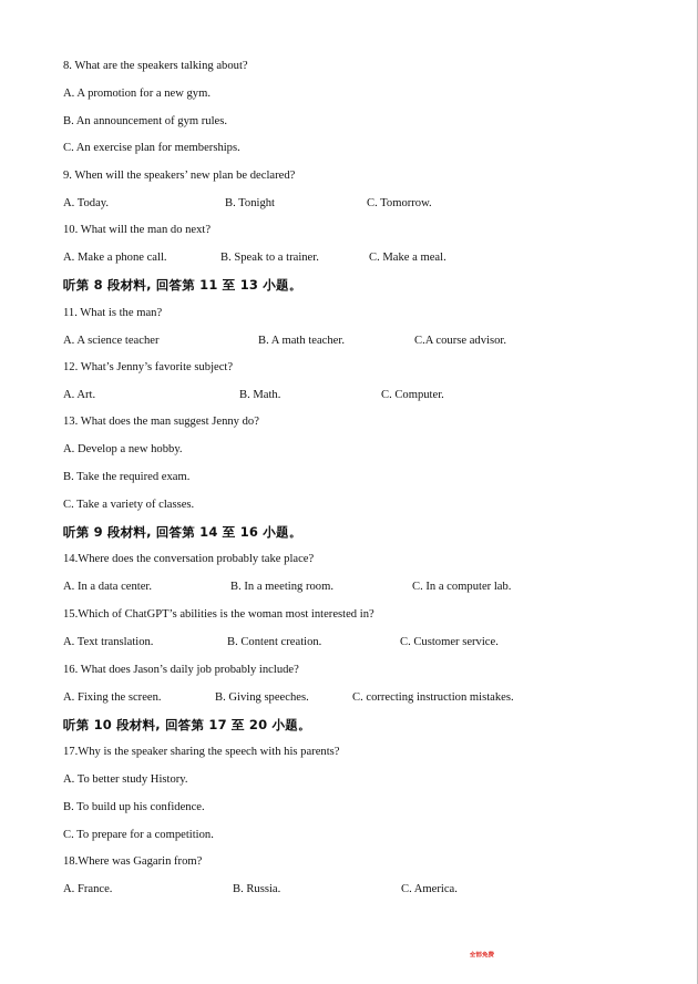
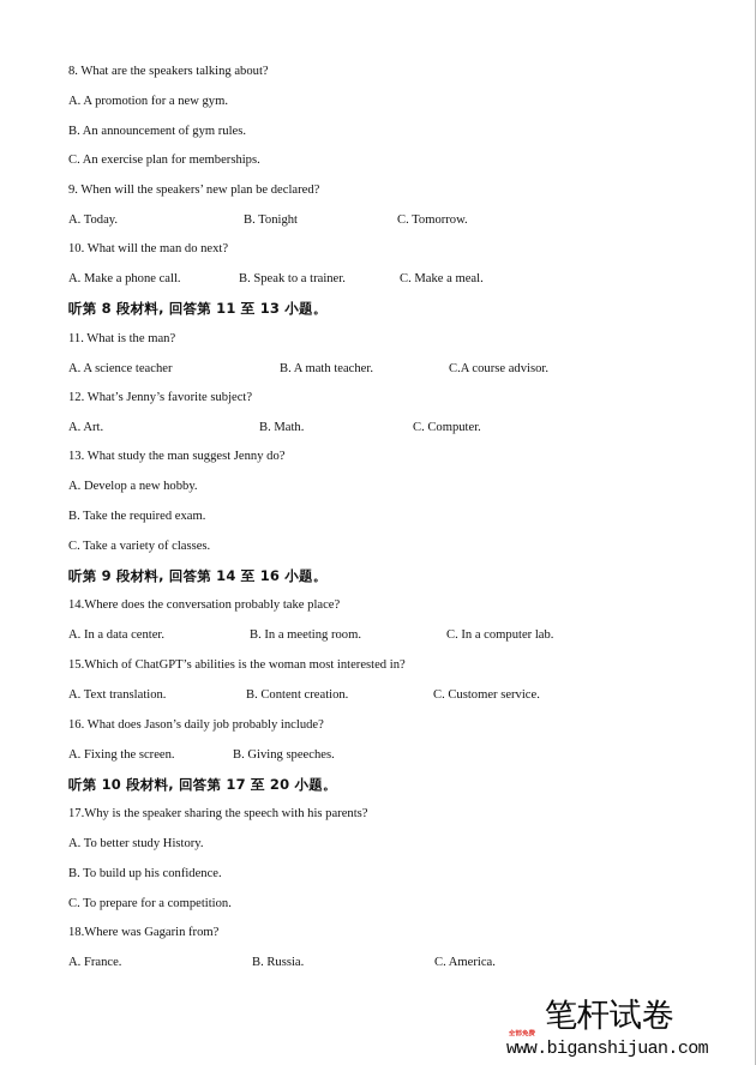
  8. What are the speakers talking about?
  A. A promotion for a new gym.
  B. An announcement of gym rules.
  C. An exercise plan for memberships.
  9. When will the speakers’ new plan be declared?
  A. Today.
  B. Tonight
  C. Tomorrow.
  10. What will the man do next?
  A. Make a phone call.
  B. Speak to a trainer.
  C. Make a meal.
  听第 8 段材料, 回答第 11 至 13 小题。
  11. What is the man?
  A. A science teacher
  B. A math teacher.
  C.A course advisor.
  12. What’s Jenny’s favorite subject?
  A. Art.
  B. Math.
  C. Computer.
- 13. What does the man suggest Jenny do?
+ 13. What study the man suggest Jenny do?
  A. Develop a new hobby.
  B. Take the required exam.
  C. Take a variety of classes.
  听第 9 段材料, 回答第 14 至 16 小题。
  14.Where does the conversation probably take place?
  A. In a data center.
  B. In a meeting room.
  C. In a computer lab.
  15.Which of ChatGPT’s abilities is the woman most interested in?
  A. Text translation.
  B. Content creation.
  C. Customer service.
  16. What does Jason’s daily job probably include?
  A. Fixing the screen.
  B. Giving speeches.
- C. correcting instruction mistakes.
  听第 10 段材料, 回答第 17 至 20 小题。
  17.Why is the speaker sharing the speech with his parents?
  A. To better study History.
  B. To build up his confidence.
  C. To prepare for a competition.
  18.Where was Gagarin from?
  A. France.
  B. Russia.
  C. America.
+ 笔杆试卷
+ www.biganshijuan.com
